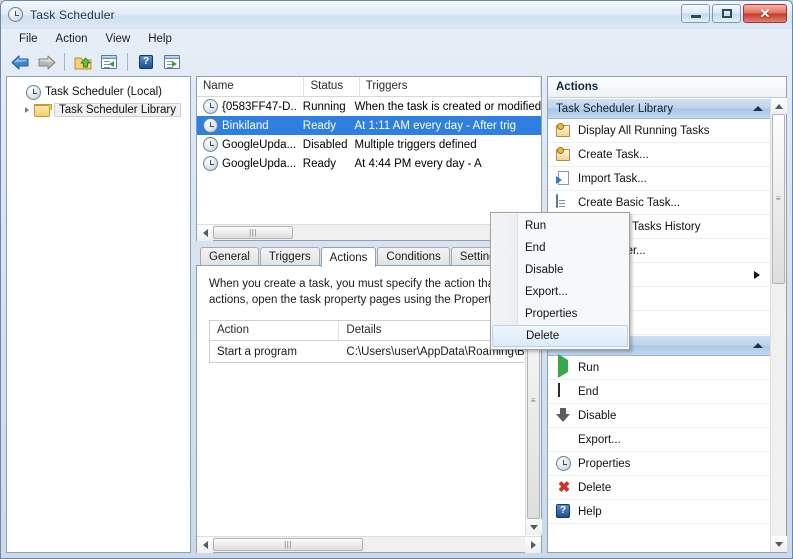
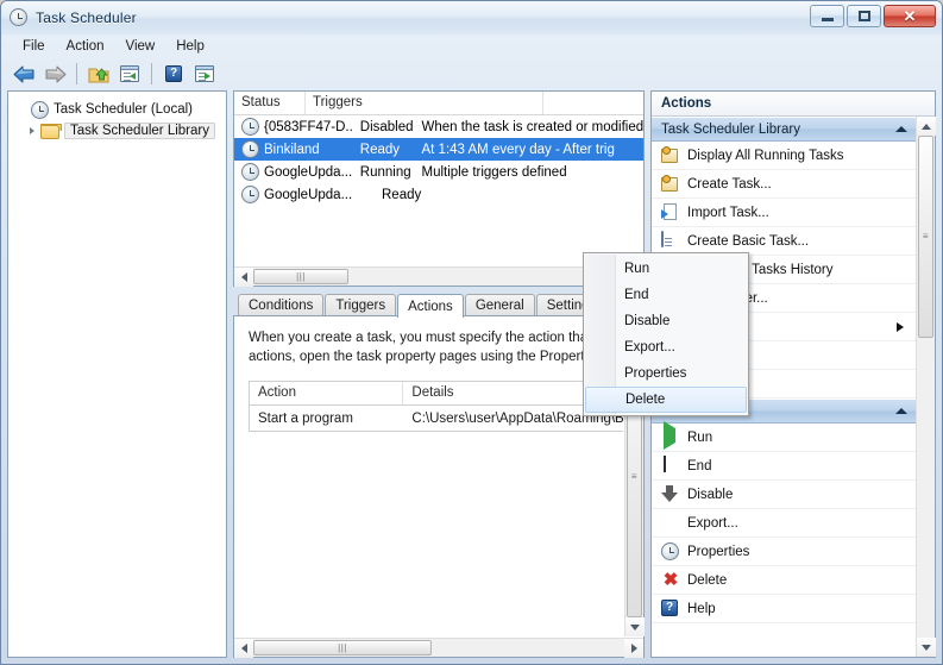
  Task Scheduler
  ✕
  File
  Action
  View
  Help
  ?
  Task Scheduler (Local)
  Task Scheduler Library
- Name
  Status
  Triggers
  {0583FF47-D..
- Running
+ Disabled
  When the task is created or modified
  Binkiland
  Ready
- At 1:11 AM every day - After trig
+ At 1:43 AM every day - After trig
  GoogleUpda...
- Disabled
+ Running
  Multiple triggers defined
  GoogleUpda...
  Ready
- At 4:44 PM every day - A
  |||
- General
+ Conditions
  Triggers
  Actions
- Conditions
+ General
  Settin
  When you create a task, you must specify the action th
  actions, open the task property pages using the Proper
  Action
  Details
  Start a program
  C:\Users\user\AppData\Roaming\B
  ≡
  |||
  Actions
  Task Scheduler Library
  Display All Running Tasks
  Create Task...
  Import Task...
  Create Basic Task...
  Run
  End
  Disable
  Export...
  Properties
  ✖
  Delete
  ?
  Help
  ≡
  Run
  End
  Disable
  Export...
  Properties
  Delete
